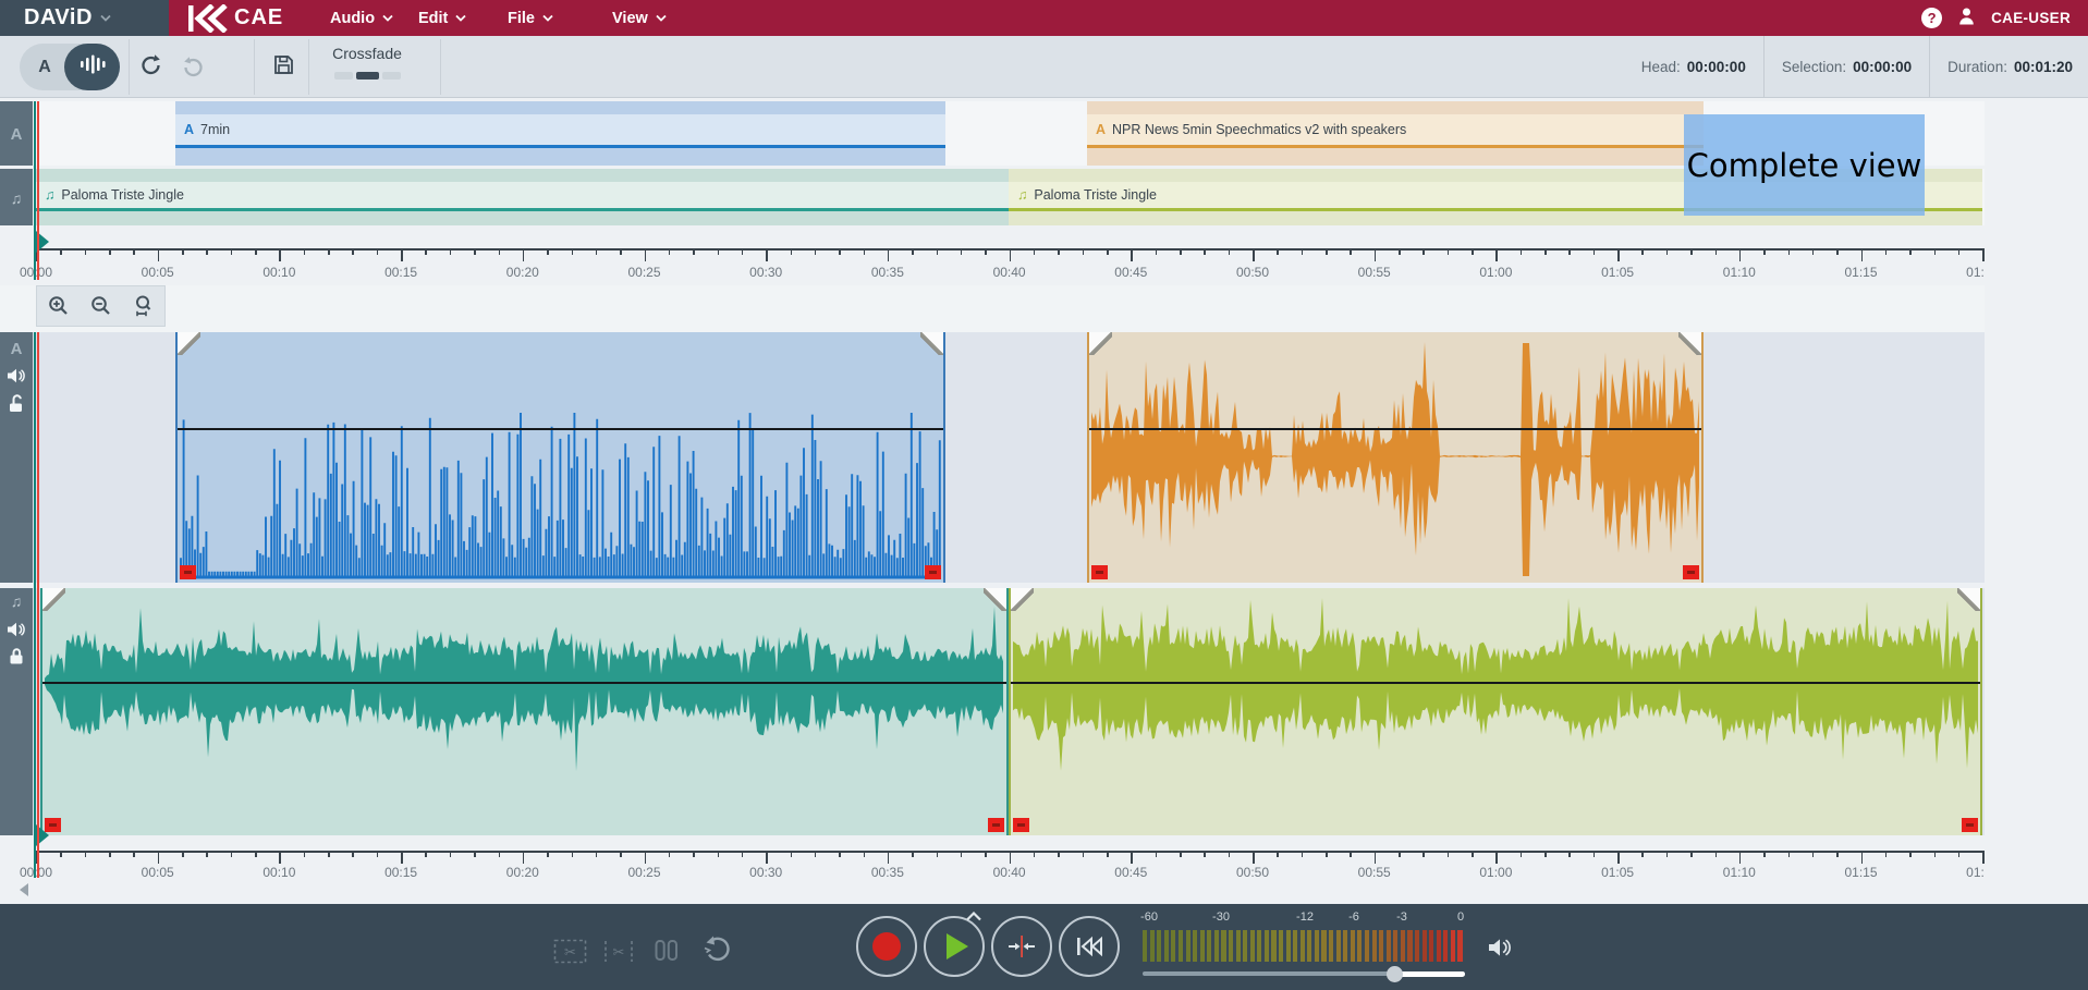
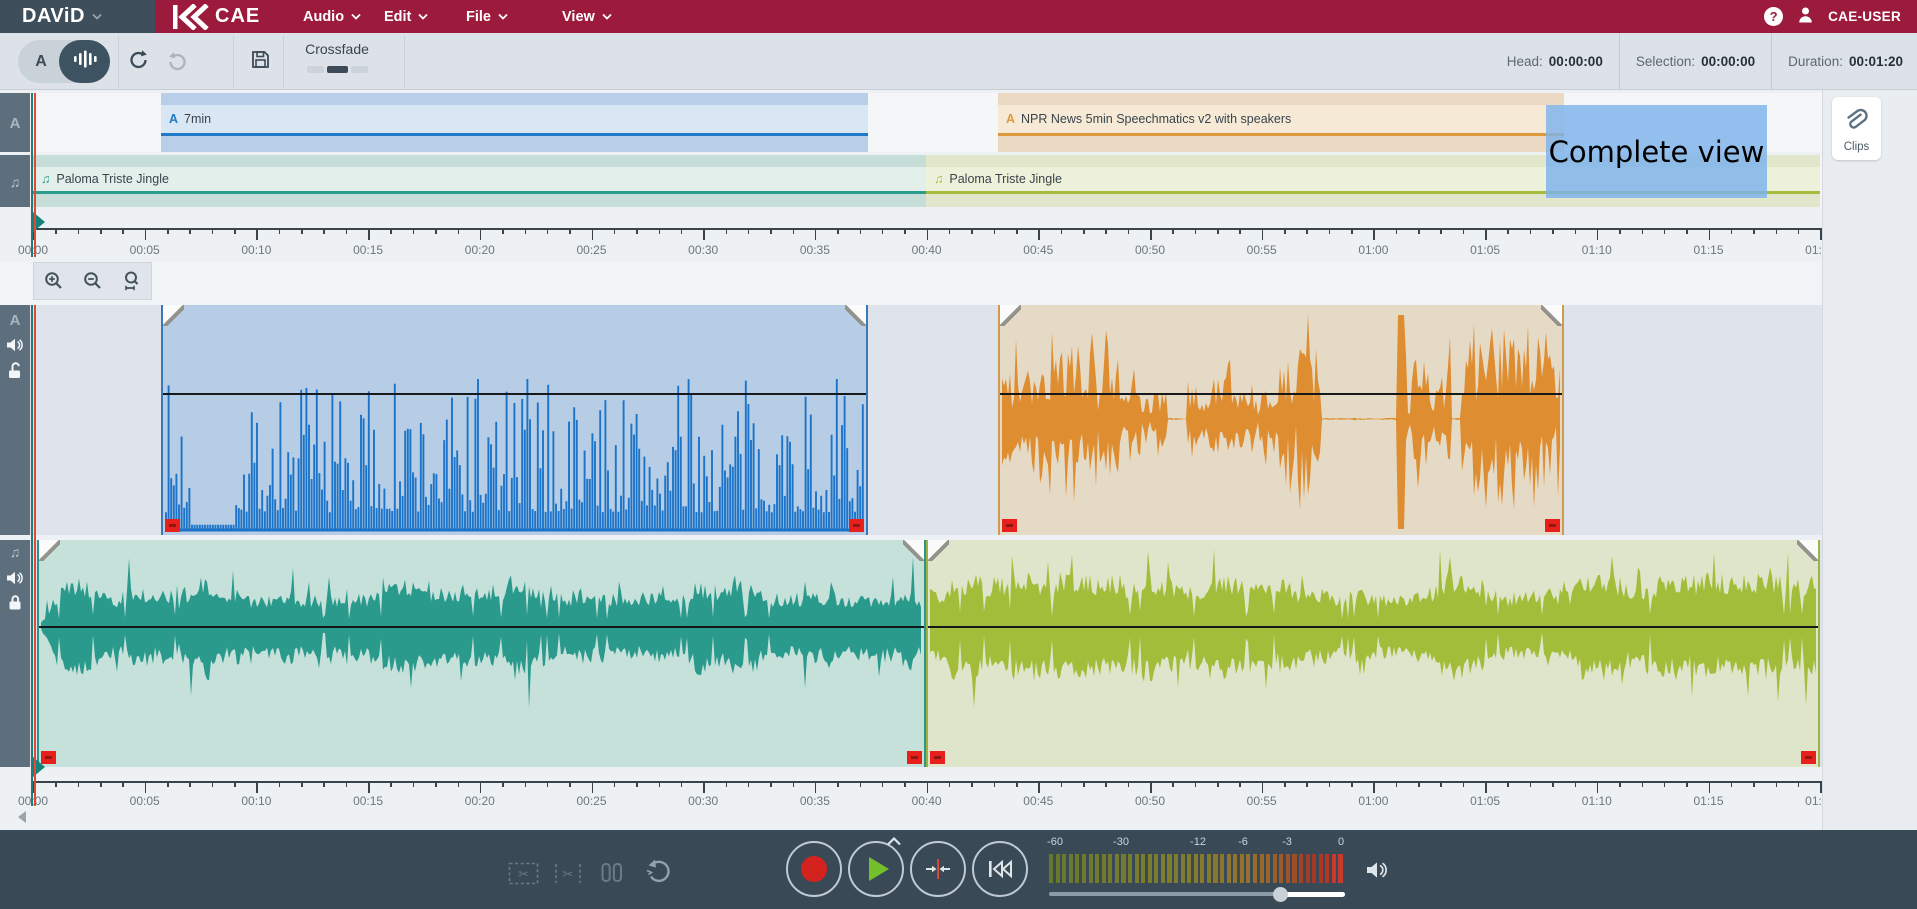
  DAViD
  CAE
  Audio
  Edit
  File
  View
  ?
  CAE-USER
  A
  Crossfade
  Head:
  00:00:00
  Selection:
  00:00:00
  Duration:
  00:01:20
  A
  ♫
  A
  7min
  A
  NPR News 5min Speechmatics v2 with speakers
  ♫
  Paloma Triste Jingle
  ♫
  Paloma Triste Jingle
  00:00
  00:05
  00:10
  00:15
  00:20
  00:25
  00:30
  00:35
  00:40
  00:45
  00:50
  00:55
  01:00
  01:05
  01:10
  01:15
  A
  ♫
  00:00
  00:05
  00:10
  00:15
  00:20
  00:25
  00:30
  00:35
  00:40
  00:45
  00:50
  00:55
  01:00
  01:05
  01:10
  01:15
+ Clips
  Complete view
  ✂
  ✂
  -60
  -30
  -12
  -6
  -3
  0
